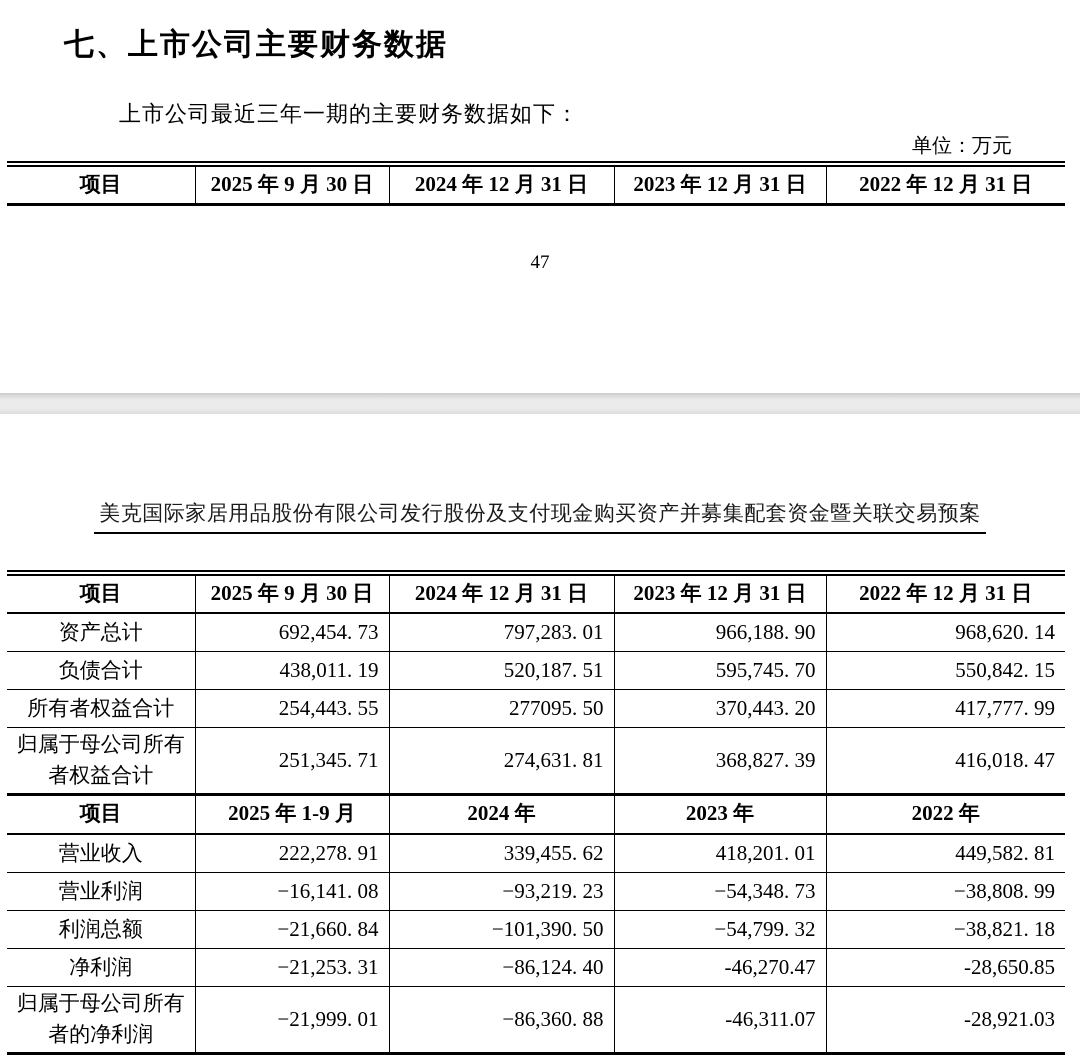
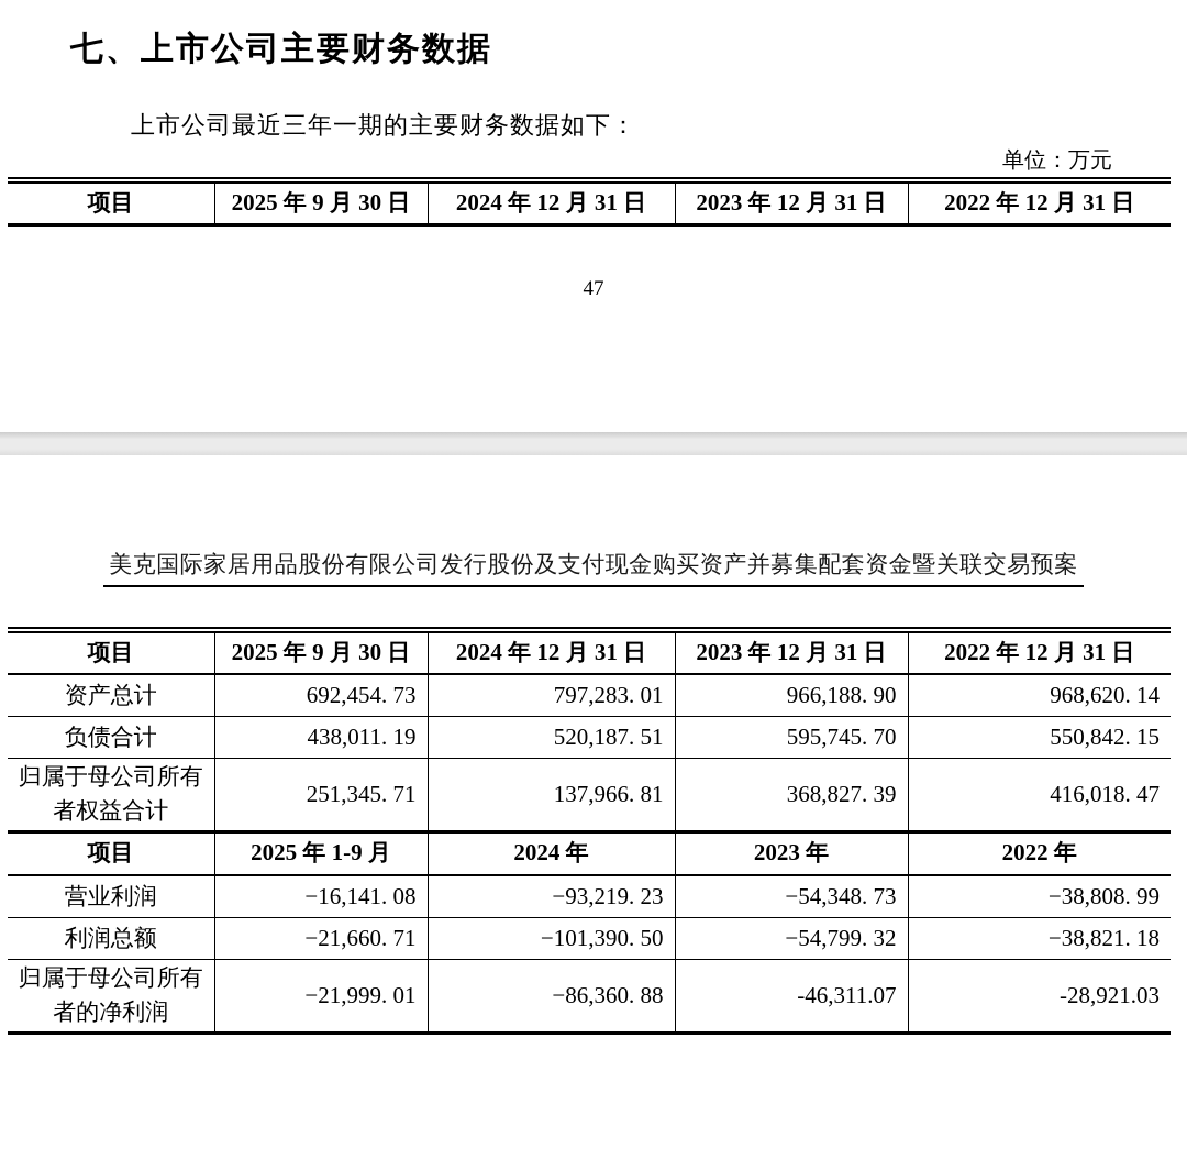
  七、上市公司主要财务数据
  上市公司最近三年一期的主要财务数据如下：
  单位：万元
  项目	2025 年 9 月 30 日	2024 年 12 月 31 日	2023 年 12 月 31 日	2022 年 12 月 31 日
  47
  美克国际家居用品股份有限公司发行股份及支付现金购买资产并募集配套资金暨关联交易预案
  项目	2025 年 9 月 30 日	2024 年 12 月 31 日	2023 年 12 月 31 日	2022 年 12 月 31 日
  资产总计	692,454. 73	797,283. 01	966,188. 90	968,620. 14
  负债合计	438,011. 19	520,187. 51	595,745. 70	550,842. 15
- 所有者权益合计	254,443. 55	277095. 50	370,443. 20	417,777. 99
- 归属于母公司所有 者权益合计	251,345. 71	274,631. 81	368,827. 39	416,018. 47
+ 归属于母公司所有 者权益合计	251,345. 71	137,966. 81	368,827. 39	416,018. 47
  项目	2025 年 1-9 月	2024 年	2023 年	2022 年
- 营业收入	222,278. 91	339,455. 62	418,201. 01	449,582. 81
  营业利润	−16,141. 08	−93,219. 23	−54,348. 73	−38,808. 99
- 利润总额	−21,660. 84	−101,390. 50	−54,799. 32	−38,821. 18
+ 利润总额	−21,660. 71	−101,390. 50	−54,799. 32	−38,821. 18
- 净利润	−21,253. 31	−86,124. 40	-46,270.47	-28,650.85
  归属于母公司所有 者的净利润	−21,999. 01	−86,360. 88	-46,311.07	-28,921.03
